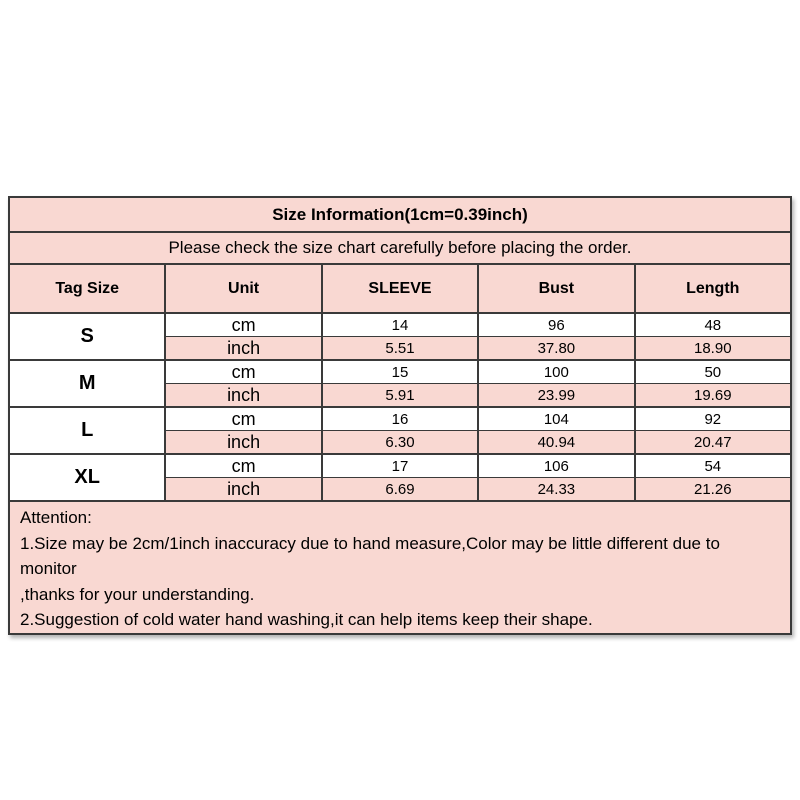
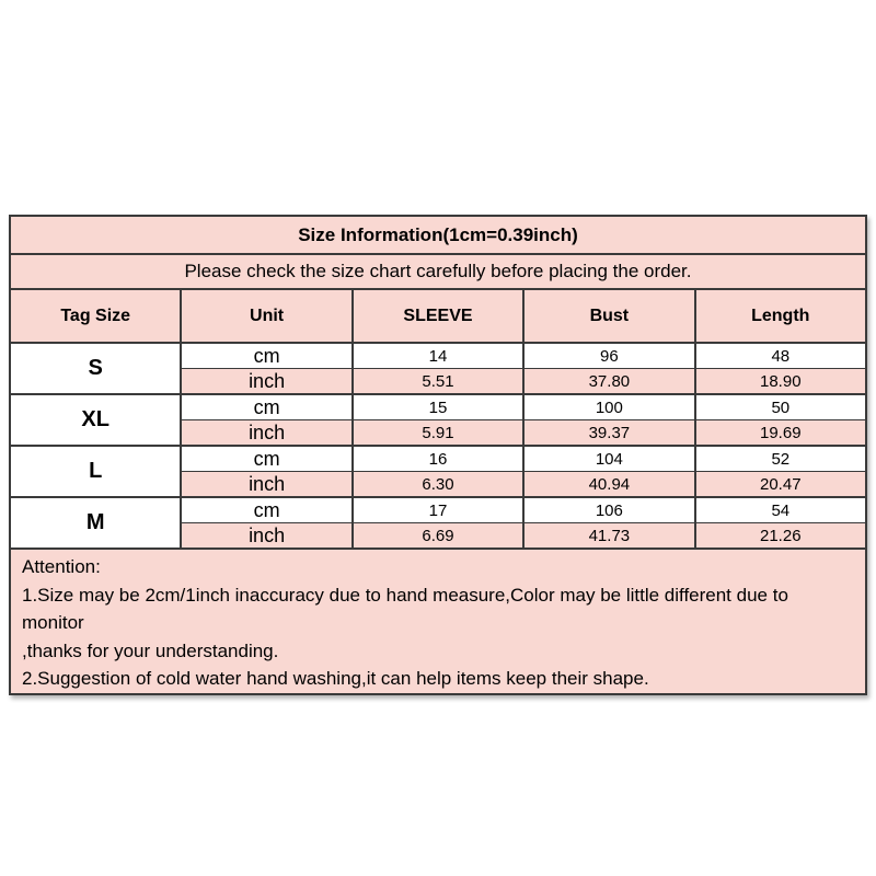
  Size Information(1cm=0.39inch)
  Please check the size chart carefully before placing the order.
  Tag Size	Unit	SLEEVE	Bust	Length
  S	cm	14	96	48
  inch	5.51	37.80	18.90
- M	cm	15	100	50
+ XL	cm	15	100	50
- inch	5.91	23.99	19.69
+ inch	5.91	39.37	19.69
- L	cm	16	104	92
+ L	cm	16	104	52
  inch	6.30	40.94	20.47
- XL	cm	17	106	54
+ M	cm	17	106	54
- inch	6.69	24.33	21.26
+ inch	6.69	41.73	21.26
  Attention: 1.Size may be 2cm/1inch inaccuracy due to hand measure,Color may be little different due to monitor ,thanks for your understanding. 2.Suggestion of cold water hand washing,it can help items keep their shape.
